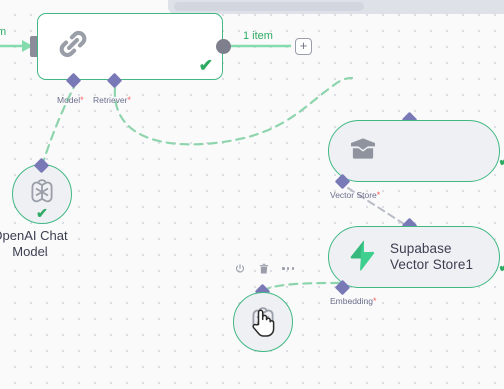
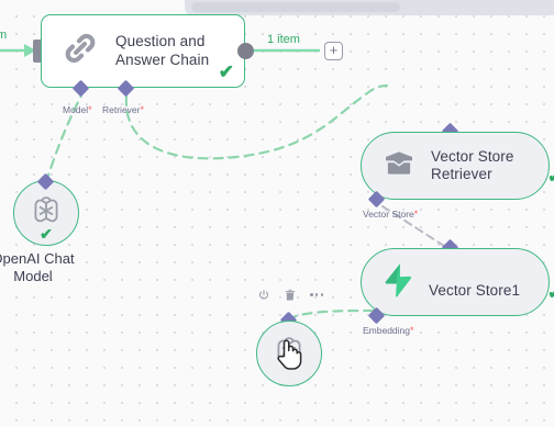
  m
+ Question and
+ Answer Chain
  ✔
  1 item
  +
  Model*
  Retriever*
+ Vector Store
+ Retriever
  Vector Store*
- Supabase
  Vector Store1
  Embedding*
  ✔
  penAI Chat
  Model
